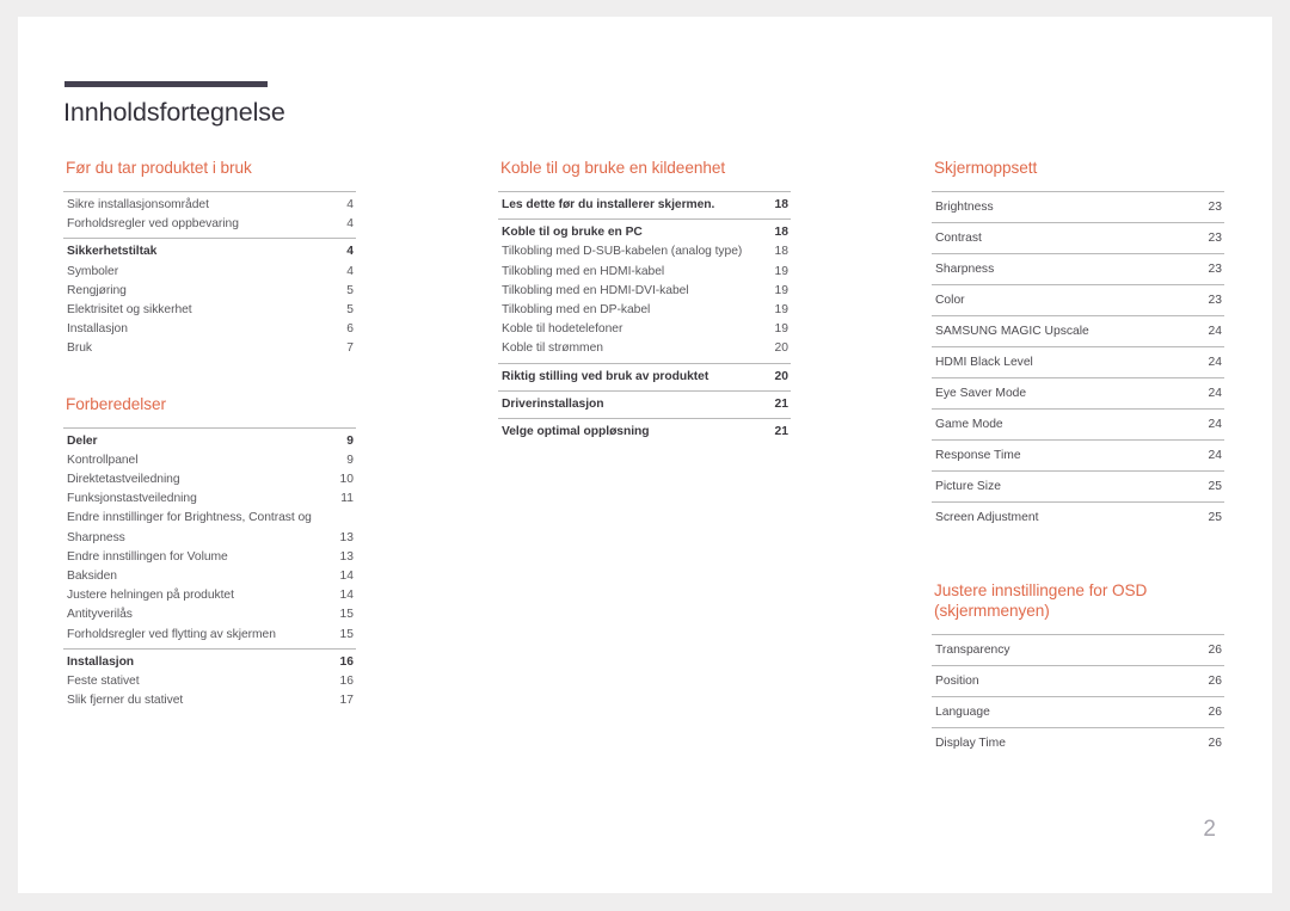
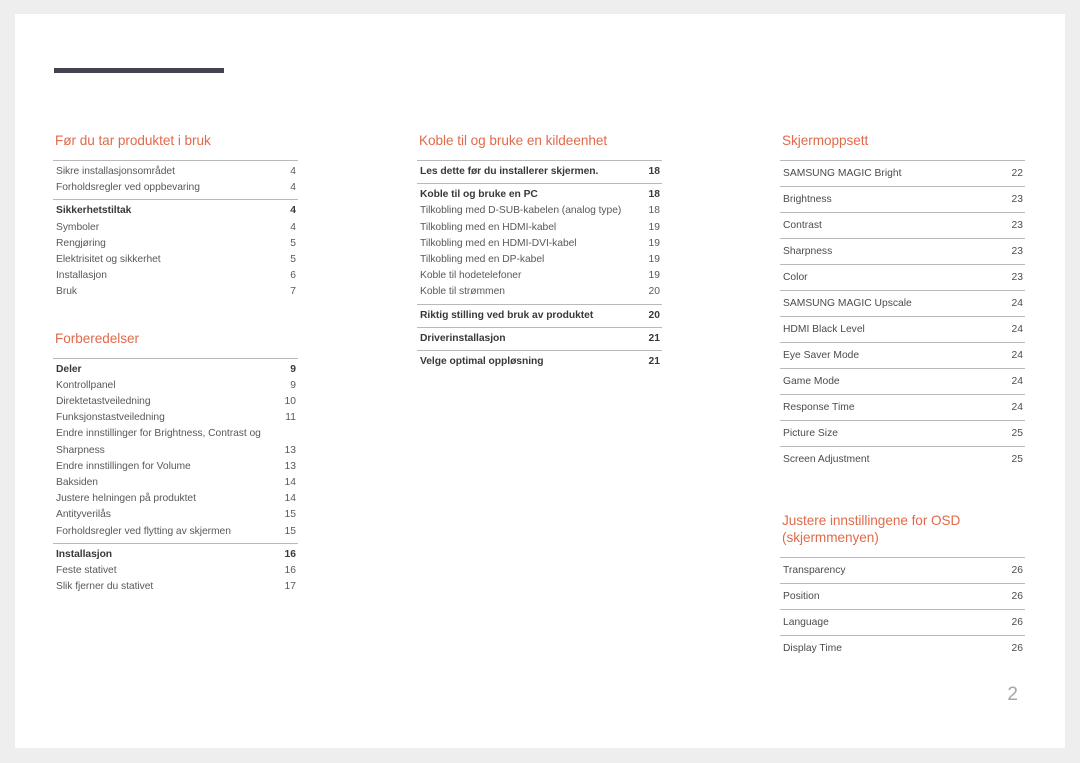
- Innholdsfortegnelse
  Før du tar produktet i bruk
  Sikre installasjonsområdet
  4
  Forholdsregler ved oppbevaring
  4
  Sikkerhetstiltak
  4
  Symboler
  4
  Rengjøring
  5
  Elektrisitet og sikkerhet
  5
  Installasjon
  6
  Bruk
  7
  Forberedelser
  Deler
  9
  Kontrollpanel
  9
  Direktetastveiledning
  10
  Funksjonstastveiledning
  11
  Endre innstillinger for Brightness, Contrast og Sharpness
  13
  Endre innstillingen for Volume
  13
  Baksiden
  14
  Justere helningen på produktet
  14
  Antityverilås
  15
  Forholdsregler ved flytting av skjermen
  15
  Installasjon
  16
  Feste stativet
  16
  Slik fjerner du stativet
  17
  Koble til og bruke en kildeenhet
  Les dette før du installerer skjermen.
  18
  Koble til og bruke en PC
  18
  Tilkobling med D-SUB-kabelen (analog type)
  18
  Tilkobling med en HDMI-kabel
  19
  Tilkobling med en HDMI-DVI-kabel
  19
  Tilkobling med en DP-kabel
  19
  Koble til hodetelefoner
  19
  Koble til strømmen
  20
  Riktig stilling ved bruk av produktet
  20
  Driverinstallasjon
  21
  Velge optimal oppløsning
  21
  Skjermoppsett
+ SAMSUNG MAGIC Bright
+ 22
  Brightness
  23
  Contrast
  23
  Sharpness
  23
  Color
  23
  SAMSUNG MAGIC Upscale
  24
  HDMI Black Level
  24
  Eye Saver Mode
  24
  Game Mode
  24
  Response Time
  24
  Picture Size
  25
  Screen Adjustment
  25
  Justere innstillingene for OSD (skjermmenyen)
  Transparency
  26
  Position
  26
  Language
  26
  Display Time
  26
  2
